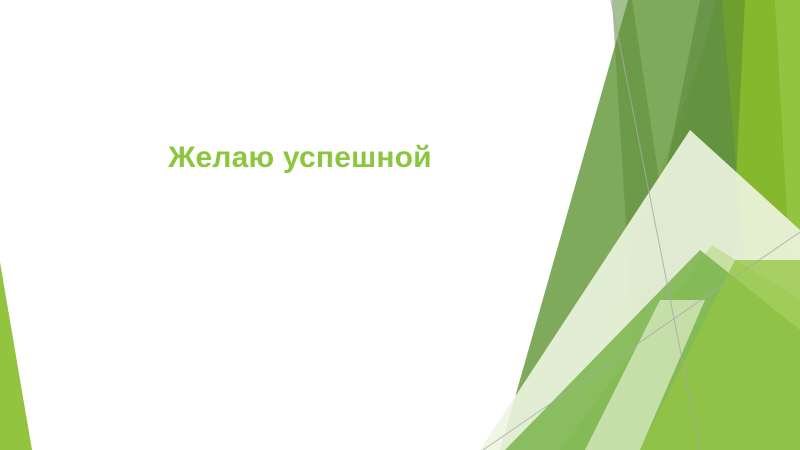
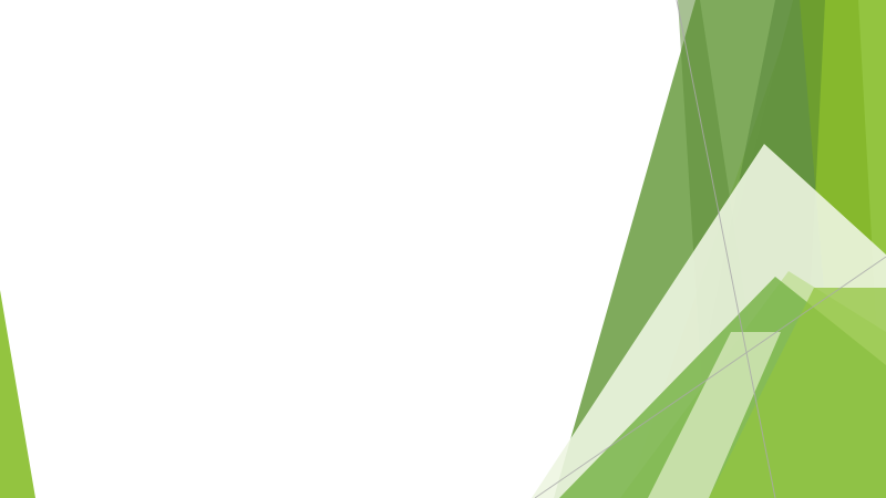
- Желаю успешной
